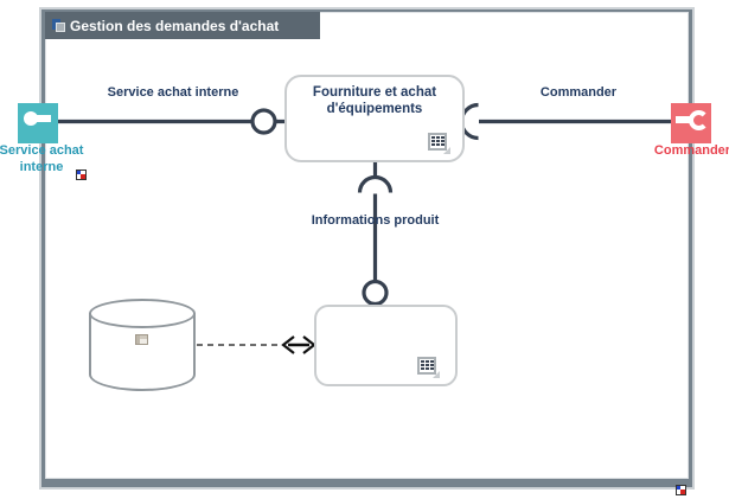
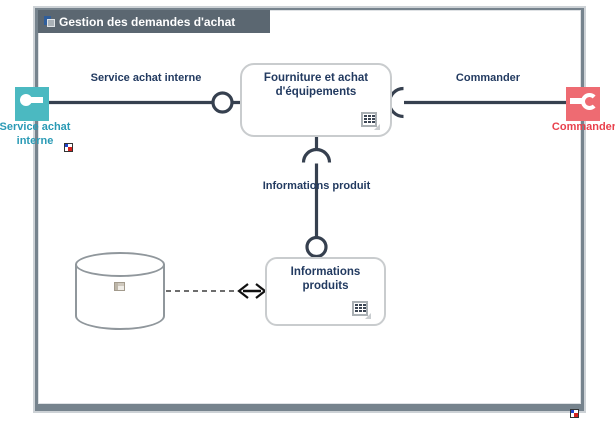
  Gestion des demandes d'achat
  Service achat interne
  Commander
  Informations produit
  Fourniture et achat d'équipements
+ Informations produits
  Service achat interne
  Commander
